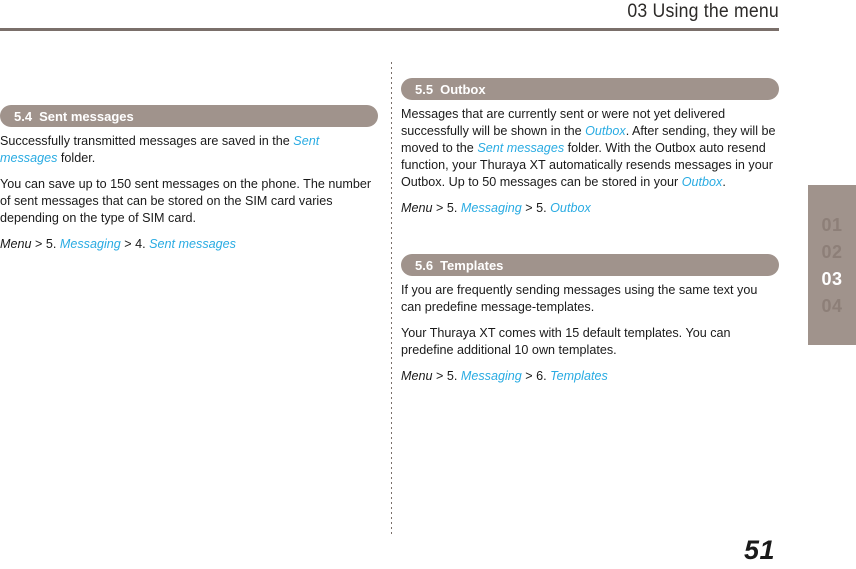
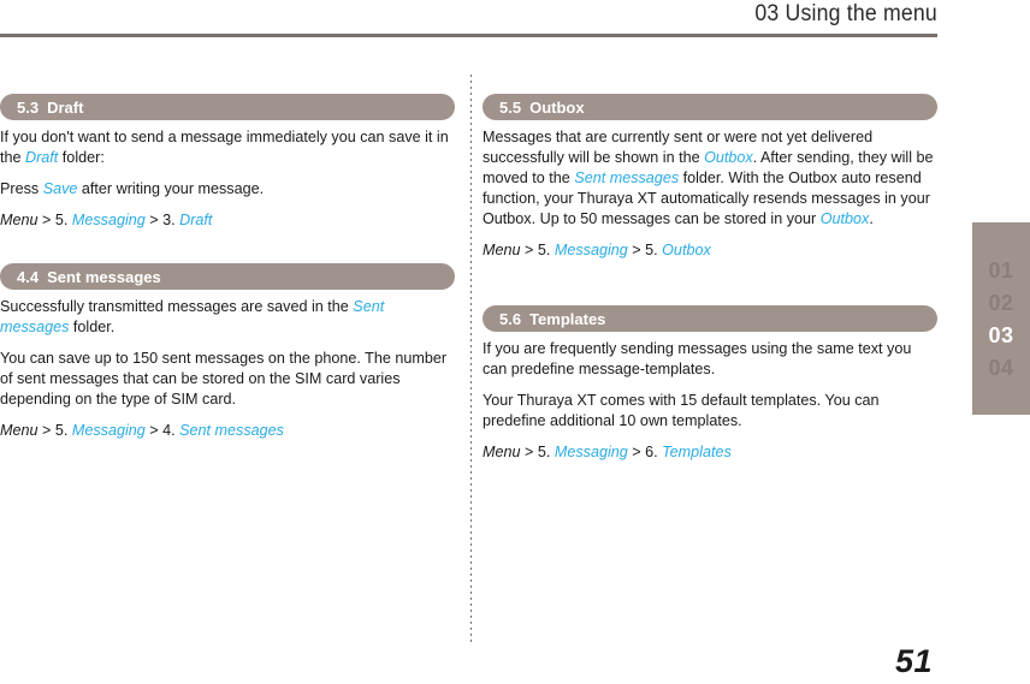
  03 Using the menu
  03
+ 5.3
+ Draft
+ If you don't want to send a message immediately you can save it in the Draft folder:
+ Press Save after writing your message.
+ Menu > 5. Messaging > 3. Draft
- 5.4
+ 4.4
  Sent messages
  Successfully transmitted messages are saved in the Sent messages folder.
  You can save up to 150 sent messages on the phone. The number of sent messages that can be stored on the SIM card varies depending on the type of SIM card.
  Menu > 5. Messaging > 4. Sent messages
  5.5
  Outbox
  Messages that are currently sent or were not yet delivered successfully will be shown in the Outbox. After sending, they will be moved to the Sent messages folder. With the Outbox auto resend function, your Thuraya XT automatically resends messages in your Outbox. Up to 50 messages can be stored in your Outbox.
  Menu > 5. Messaging > 5. Outbox
  5.6
  Templates
  If you are frequently sending messages using the same text you can predefine message-templates.
  Your Thuraya XT comes with 15 default templates. You can predefine additional 10 own templates.
  Menu > 5. Messaging > 6. Templates
  51
